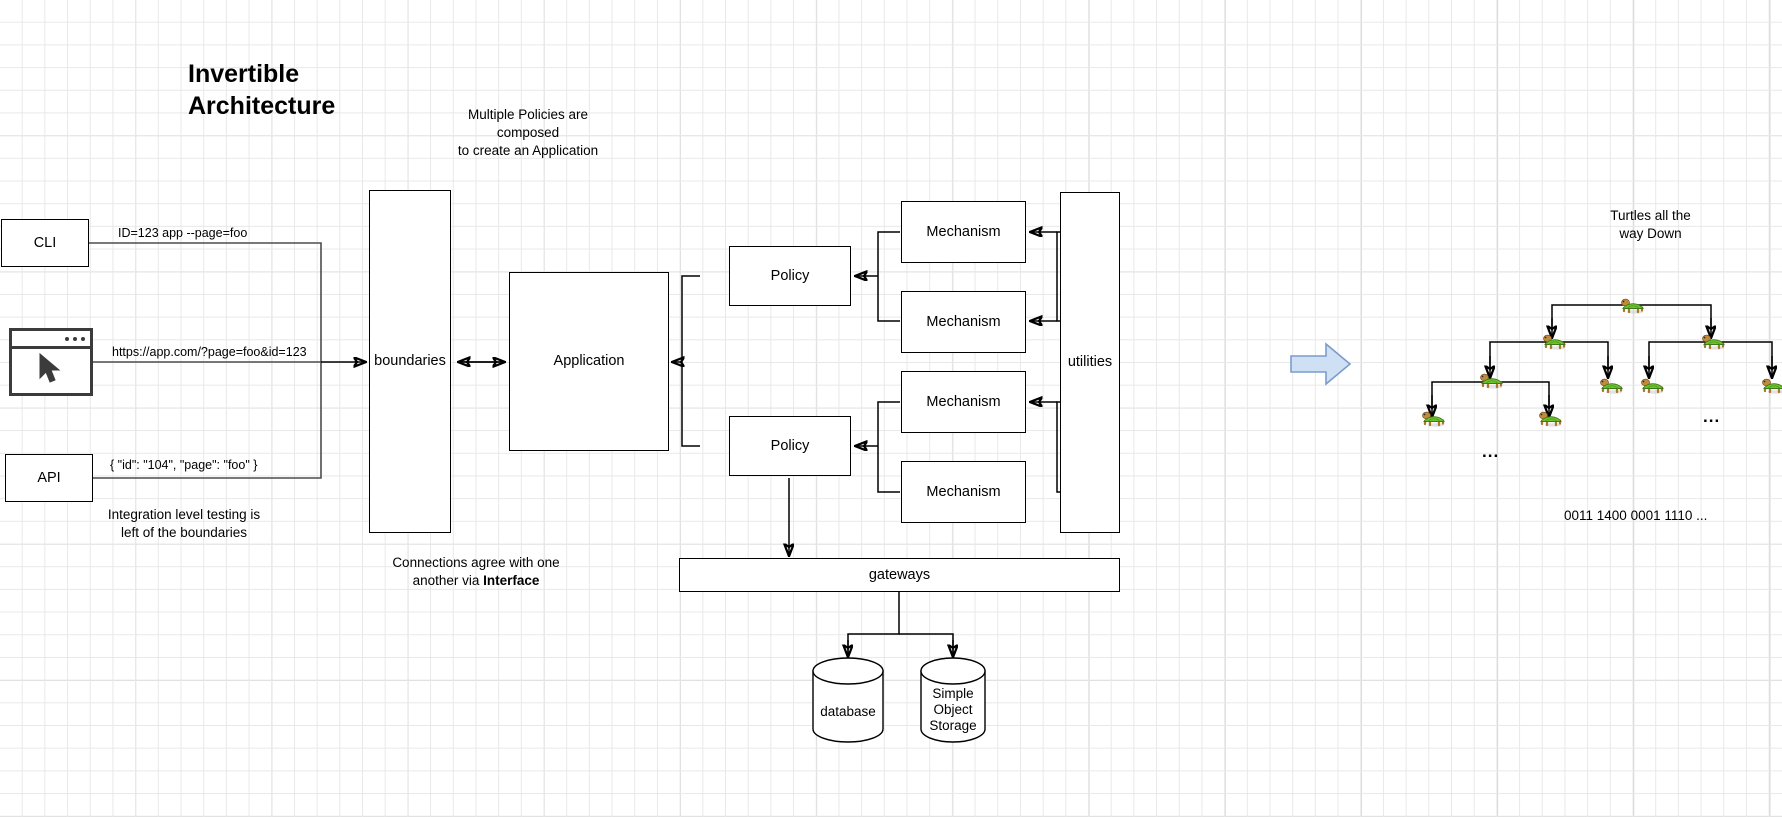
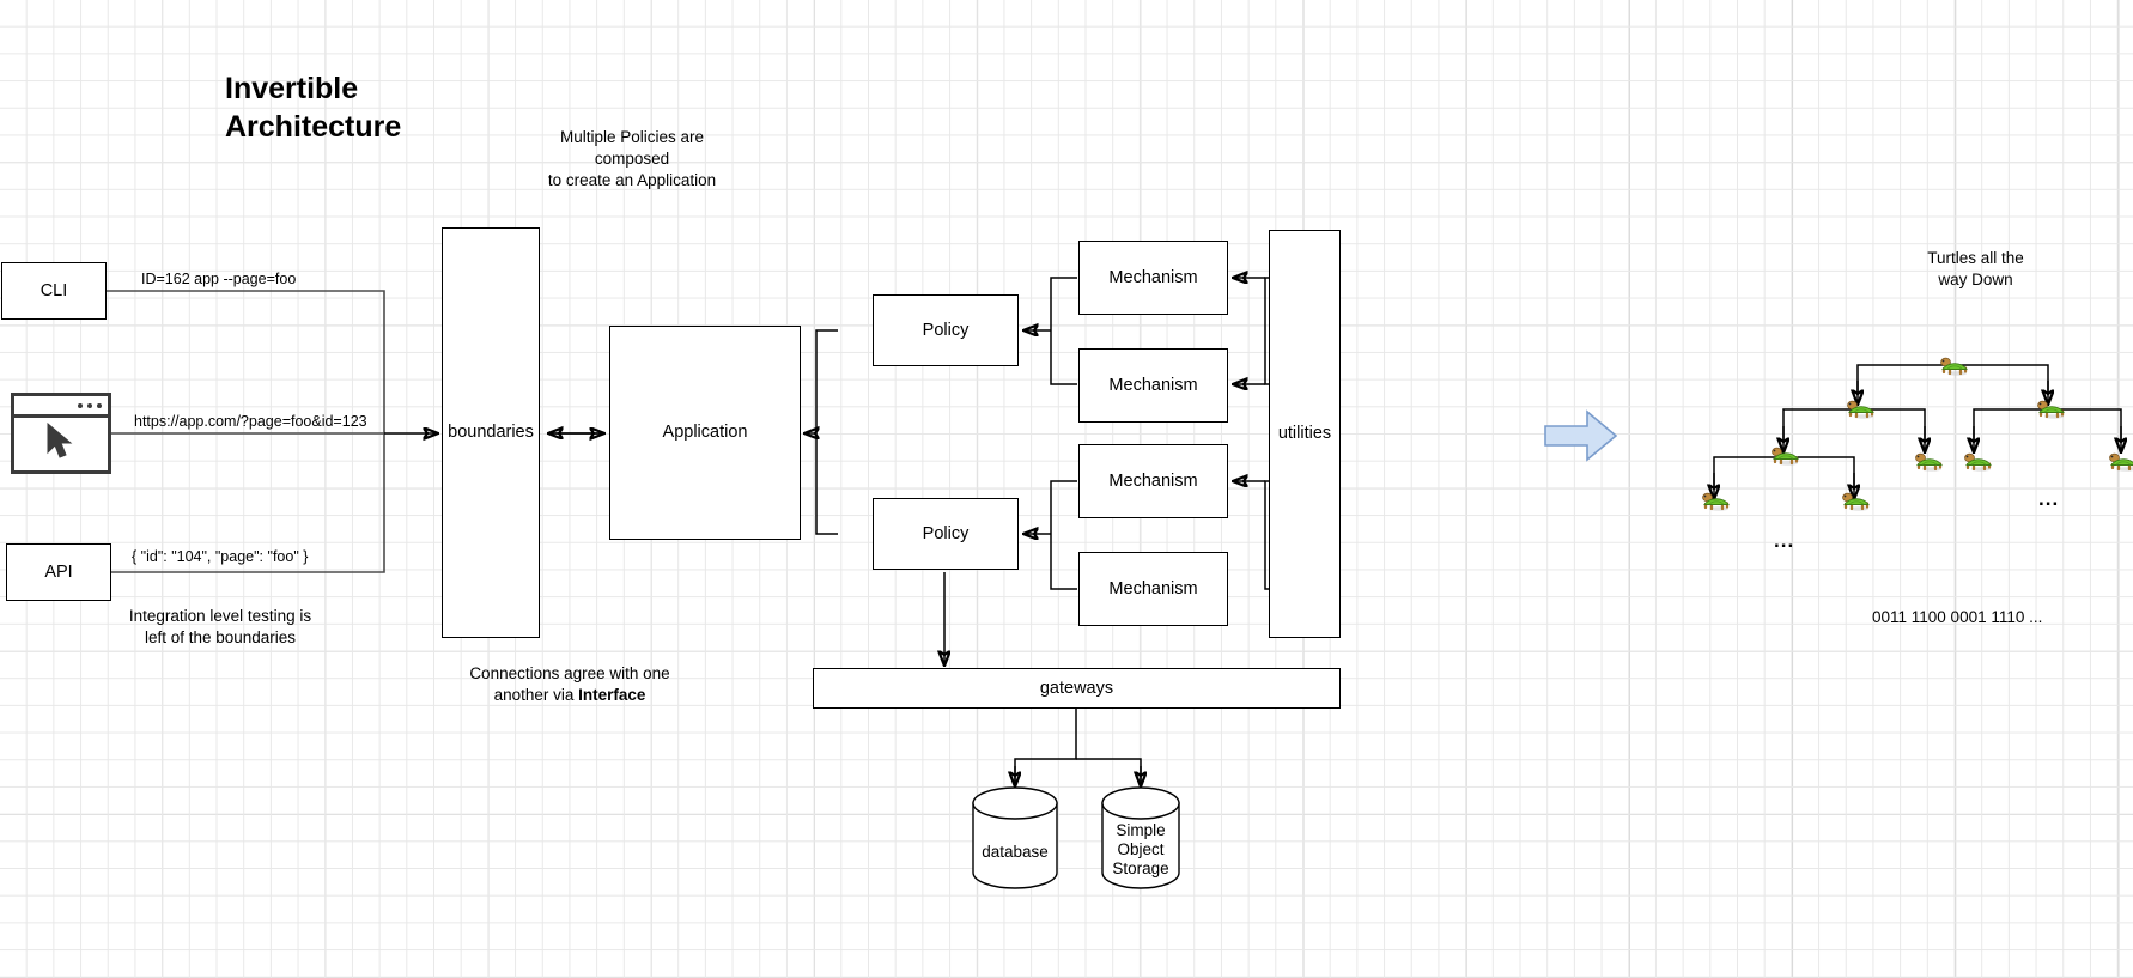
  Invertible
  Architecture
  Multiple Policies are composed
  to create an Application
  Integration level testing is
  left of the boundaries
  Connections agree with one
  another via Interface
  Turtles all the
  way Down
- 0011 1400 0001 1110 ...
+ 0011 1100 0001 1110 ...
  ...
  ...
- ID=123 app --page=foo
+ ID=162 app --page=foo
  https://app.com/?page=foo&id=123
  { "id": "104", "page": "foo" }
  CLI
  API
  boundaries
  Application
  Policy
  Policy
  Mechanism
  Mechanism
  Mechanism
  Mechanism
  utilities
  gateways
  database
  Simple
  Object
  Storage
